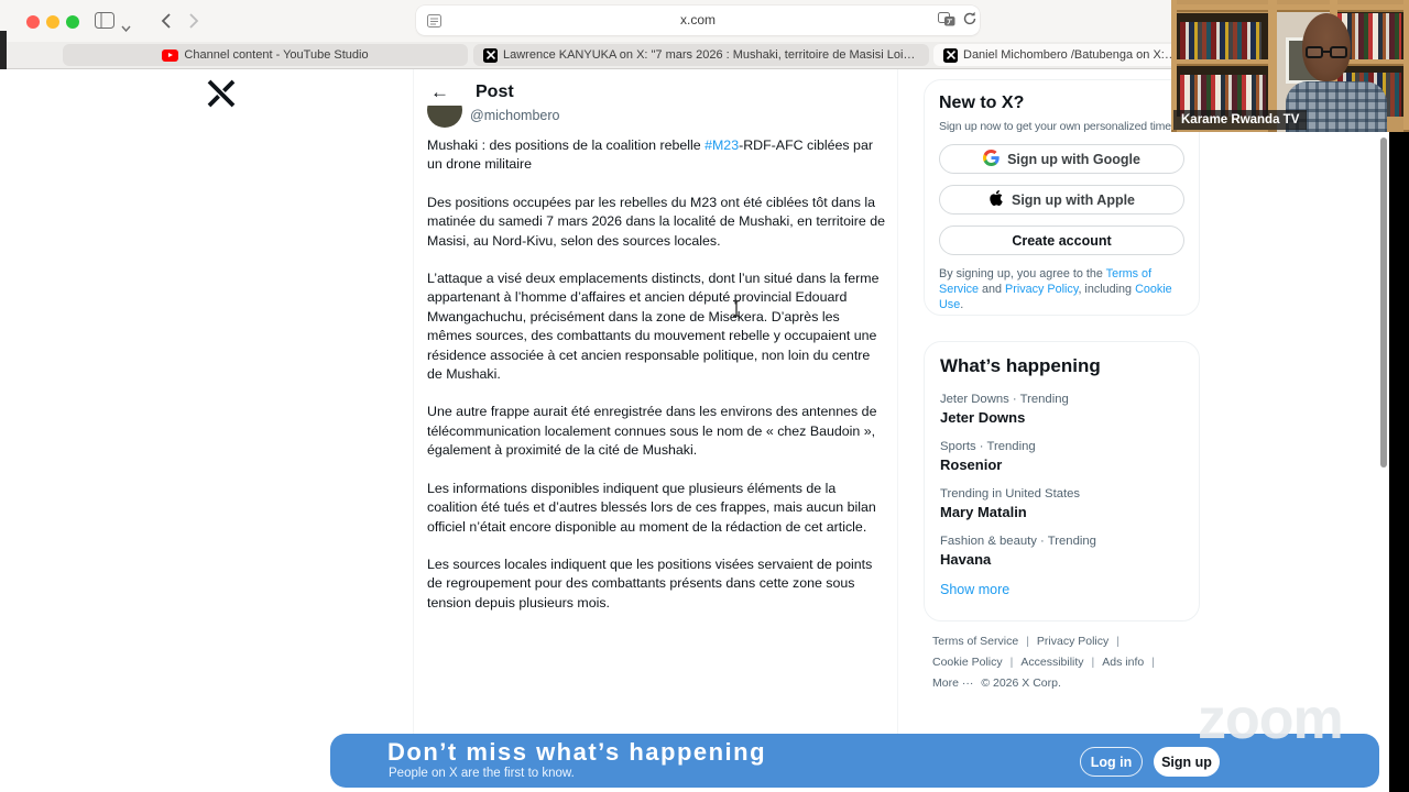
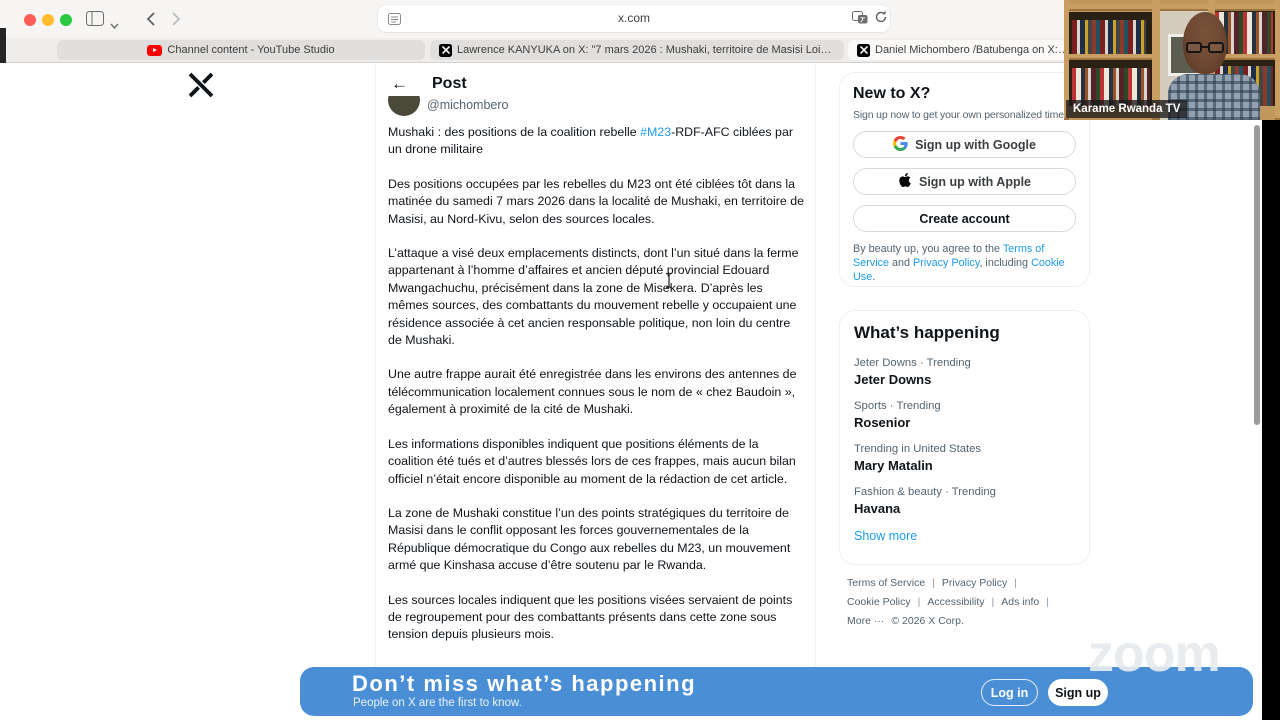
  x.com
  Channel content - YouTube Studio
  Lawrence KANYUKA on X: "7 mars 2026 : Mushaki, territoire de Masisi Loin d
  Daniel Michombero /Batubenga on X: "
  ←
  Post
  @michombero
  Mushaki : des positions de la coalition rebelle #M23-RDF-AFC ciblées par un drone militaire
  Des positions occupées par les rebelles du M23 ont été ciblées tôt dans la matinée du samedi 7 mars 2026 dans la localité de Mushaki, en territoire de Masisi, au Nord-Kivu, selon des sources locales.
  L’attaque a visé deux emplacements distincts, dont l’un situé dans la ferme appartenant à l’homme d’affaires et ancien député provincial Edouard Mwangachuchu, précisément dans la zone de Miskera. D’après les mêmes sources, des combattants du mouvement rebelle y occupaient une résidence associée à cet ancien responsable politique, non loin du centre de Mushaki.
  Une autre frappe aurait été enregistrée dans les environs des antennes de télécommunication localement connues sous le nom de « chez Baudoin », également à proximité de la cité de Mushaki.
- Les informations disponibles indiquent que plusieurs éléments de la coalition été tués et d’autres blessés lors de ces frappes, mais aucun bilan officiel n’était encore disponible au moment de la rédaction de cet article.
+ Les informations disponibles indiquent que positions éléments de la coalition été tués et d’autres blessés lors de ces frappes, mais aucun bilan officiel n’était encore disponible au moment de la rédaction de cet article.
+ La zone de Mushaki constitue l’un des points stratégiques du territoire de Masisi dans le conflit opposant les forces gouvernementales de la République démocratique du Congo aux rebelles du M23, un mouvement armé que Kinshasa accuse d’être soutenu par le Rwanda.
  Les sources locales indiquent que les positions visées servaient de points de regroupement pour des combattants présents dans cette zone sous tension depuis plusieurs mois.
  New to X?
  Sign up now to get your own personalized time
  Sign up with Google
  Sign up with Apple
  Create account
- By signing up, you agree to the Terms of Service and Privacy Policy, including Cookie Use.
+ By beauty up, you agree to the Terms of Service and Privacy Policy, including Cookie Use.
  What’s happening
  Jeter Downs · Trending
  Jeter Downs
  Sports · Trending
  Rosenior
  Trending in United States
  Mary Matalin
  Fashion & beauty · Trending
  Havana
  Show more
  Terms of Service
  |
  Privacy Policy
  |
  Cookie Policy
  |
  Accessibility
  |
  Ads info
  |
  More ···
  © 2026 X Corp.
  Don’t miss what’s happening
  People on X are the first to know.
  Log in
  Sign up
  zoom
  Karame Rwanda TV
